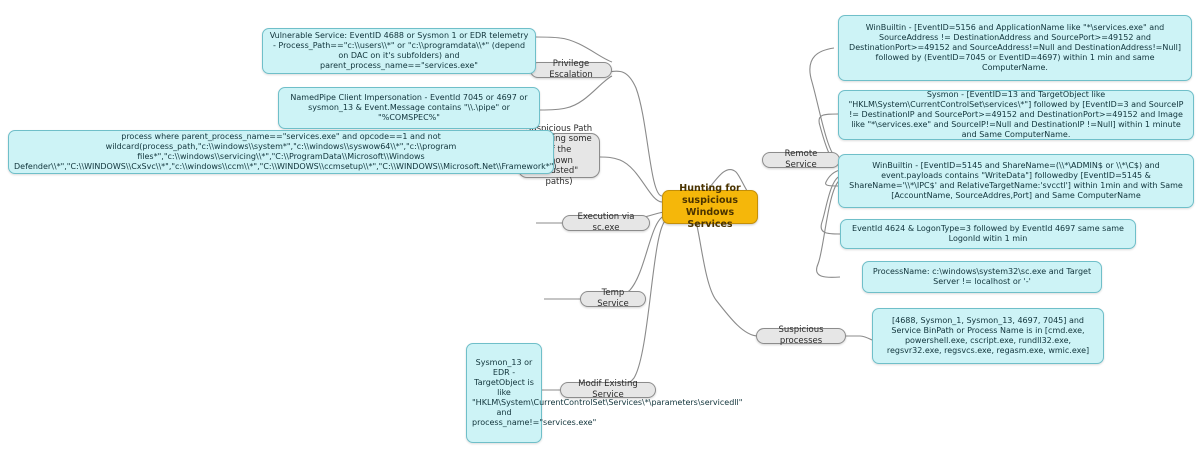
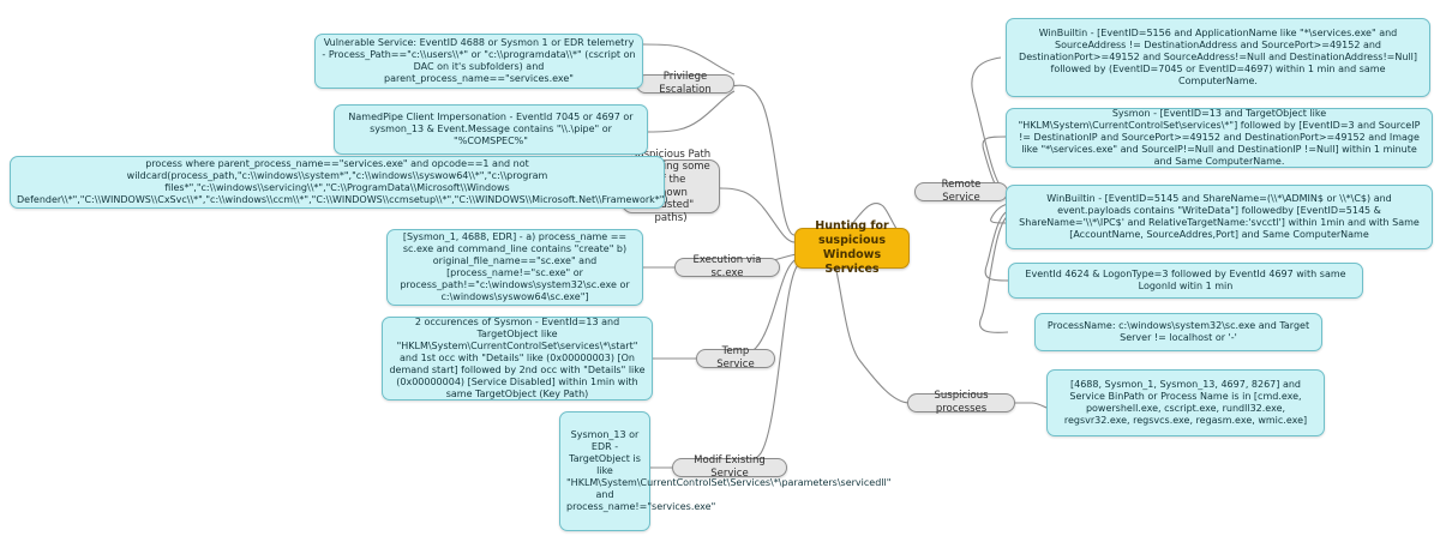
  Hunting for suspicious
  Windows Services
  Privilege Escalation
  spicious Path
  own usted" paths)
  Execution via sc.exe
  Temp Service
  Modif Existing Service
  Remote Service
  Suspicious processes
- Vulnerable Service: EventID 4688 or Sysmon 1 or EDR telemetry - Process_Path=="c:\\users\\*" or "c:\\programdata\\*" (depend on DAC on it's subfolders) and parent_process_name=="services.exe"
+ Vulnerable Service: EventID 4688 or Sysmon 1 or EDR telemetry - Process_Path=="c:\\users\\*" or "c:\\programdata\\*" (cscript on DAC on it's subfolders) and parent_process_name=="services.exe"
  NamedPipe Client Impersonation - EventId 7045 or 4697 or sysmon_13 & Event.Message contains "\\.\pipe" or "%COMSPEC%"
  process where parent_process_name=="services.exe" and opcode==1 and not wildcard(process_path,"c:\\windows\\system*","c:\\windows\\syswow64\\*","c:\\program files*","c:\\windows\\servicing\\*","C:\\ProgramData\\Microsoft\\Windows Defender\\*","C:\\WINDOWS\\CxSvc\\*","c:\\windows\\ccm\\*","C:\\WINDOWS\\ccmsetup\\*","C:\\WINDOWS\\Microsoft.Net\\Framework*")
+ [Sysmon_1, 4688, EDR] - a) process_name == sc.exe and command_line contains "create" b) original_file_name=="sc.exe" and [process_name!="sc.exe" or process_path!="c:\windows\system32\sc.exe or c:\windows\syswow64\sc.exe"]
+ 2 occurences of Sysmon - EventId=13 and TargetObject like "HKLM\System\CurrentControlSet\services\*\start" and 1st occ with "Details" like (0x00000003) [On demand start] followed by 2nd occ with "Details" like (0x00000004) [Service Disabled] within 1min with same TargetObject (Key Path)
  Sysmon_13 or EDR - TargetObject is like "HKLM\System\CurrentControlSet\Services\*\parameters\servicedll" and process_name!="services.exe"
  WinBuiltin - [EventID=5156 and ApplicationName like "*\services.exe" and SourceAddress != DestinationAddress and SourcePort>=49152 and DestinationPort>=49152 and SourceAddress!=Null and DestinationAddress!=Null] followed by (EventID=7045 or EventID=4697) within 1 min and same ComputerName.
  Sysmon - [EventID=13 and TargetObject like "HKLM\System\CurrentControlSet\services\*"] followed by [EventID=3 and SourceIP != DestinationIP and SourcePort>=49152 and DestinationPort>=49152 and Image like "*\services.exe" and SourceIP!=Null and DestinationIP !=Null] within 1 minute and Same ComputerName.
  WinBuiltin - [EventID=5145 and ShareName=(\\*\ADMIN$ or \\*\C$) and event.payloads contains "WriteData"] followedby [EventID=5145 & ShareName='\\*\IPC$' and RelativeTargetName:'svcctl'] within 1min and with Same [AccountName, SourceAddres,Port] and Same ComputerName
- EventId 4624 & LogonType=3 followed by EventId 4697 same same LogonId witin 1 min
+ EventId 4624 & LogonType=3 followed by EventId 4697 with same LogonId witin 1 min
  ProcessName: c:\windows\system32\sc.exe and Target Server != localhost or '-'
- [4688, Sysmon_1, Sysmon_13, 4697, 7045] and Service BinPath or Process Name is in [cmd.exe, powershell.exe, cscript.exe, rundll32.exe, regsvr32.exe, regsvcs.exe, regasm.exe, wmic.exe]
+ [4688, Sysmon_1, Sysmon_13, 4697, 8267] and Service BinPath or Process Name is in [cmd.exe, powershell.exe, cscript.exe, rundll32.exe, regsvr32.exe, regsvcs.exe, regasm.exe, wmic.exe]
